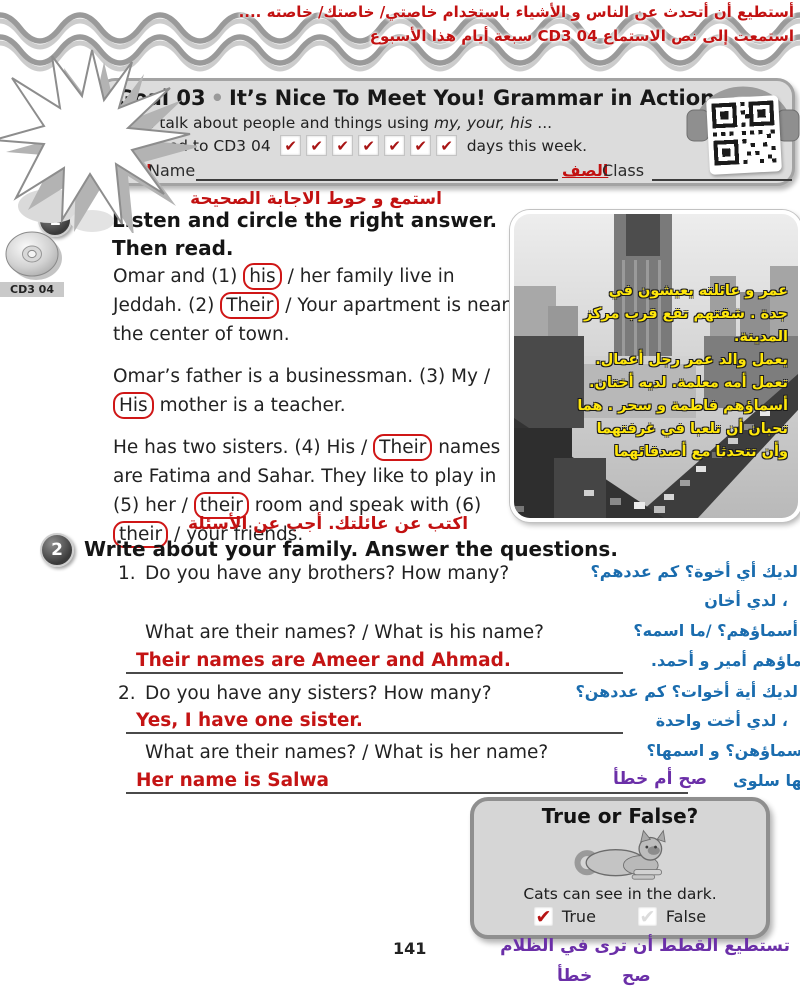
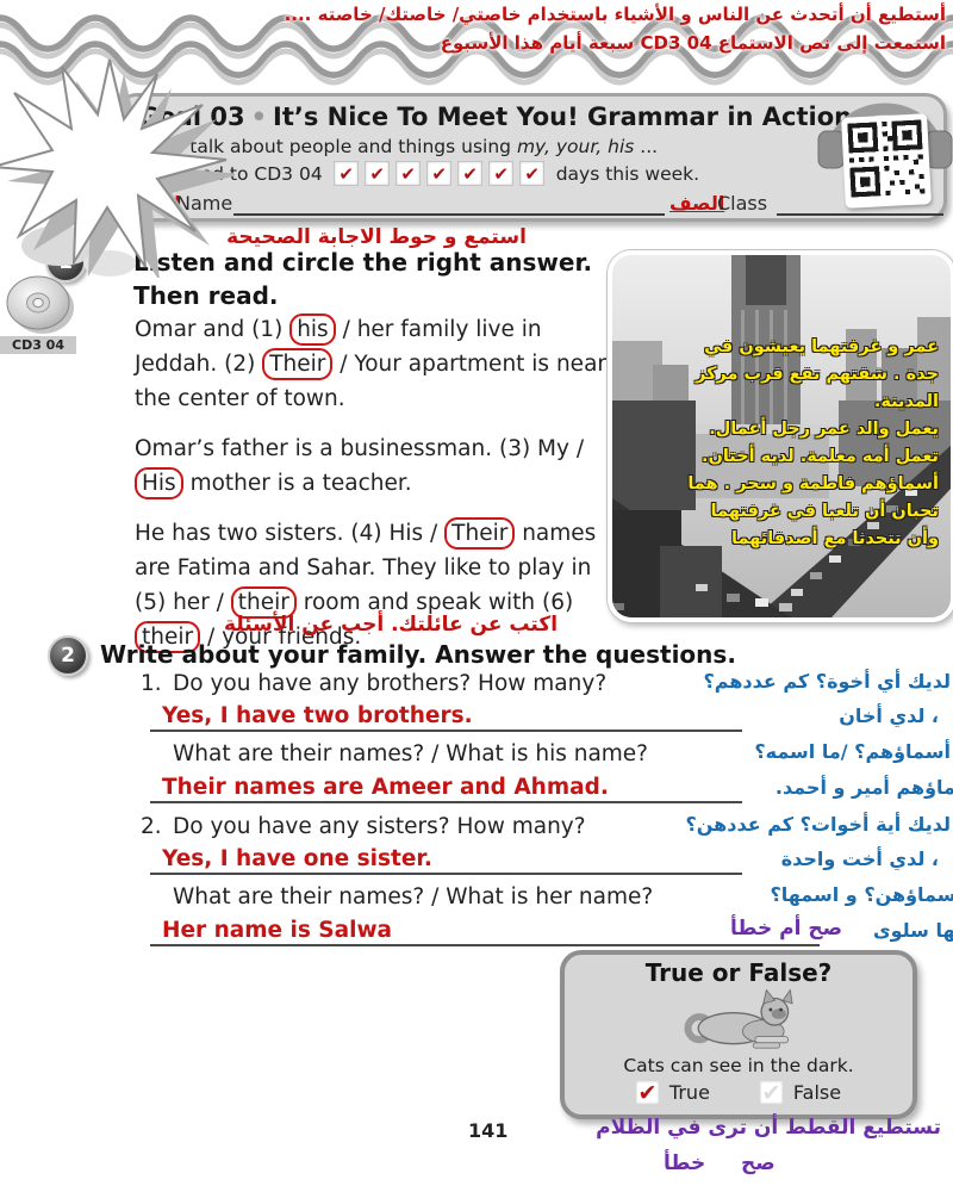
  أستطيع أن أتحدث عن الناس و الأشياء باستخدام خاصتي/ خاصتك/ خاصته ....
  استمعت إلى نص الاستماع CD3 04 سبعة أيام هذا الأسبوع
  Gol 03 • It’s Nice To Meet You! Grammar in Action
  talk about people and things using my, your, his ...
  ✔
  ✔
  ✔
  ✔
  ✔
  ✔
  ✔
  days this week.
  Name
  الصف
  Class
  استمع و حوط الاجابة الصحيحة
  CD3 04
  sten and circle the right answer.
  Then read.
  Omar and (1) his / her family live in Jeddah. (2) Their / Your apartment is near the center of town.
  Omar’s father is a businessman. (3) My / His mother is a teacher.
  He has two sisters. (4) His / Their names are Fatima and Sahar. They like to play in (5) her / their room and speak with (6) their / your friends.
- عمر و عائلته يعيشون في
+ عمر و غرفتهما يعيشون في
  جدة . شقتهم تقع قرب مركز
  المدينة.
  يعمل والد عمر رجل أعمال.
  تعمل أمه معلمة. لديه أختان.
  أسماؤهم فاطمة و سحر . هما
  تحبان أن تلعبا في غرفتهما
  وأن تتحدثا مع أصدقائهما
  اكتب عن عائلتك. أجب عن الأسئلة
  2
  Write about your family. Answer the questions.
  1.
  Do you have any brothers? How many?
  لديك أي أخوة؟ كم عددهم؟
+ Yes, I have two brothers.
  ، لدي أخان
  What are their names? / What is his name?
  أسماؤهم؟ /ما اسمه؟
  Their names are Ameer and Ahmad.
  ماؤهم أمير و أحمد.
  2.
  Do you have any sisters? How many?
  لديك أية أخوات؟ كم عددهن؟
  Yes, I have one sister.
  ، لدي أخت واحدة
  What are their names? / What is her name?
  سماؤهن؟ و اسمها؟
  Her name is Salwa
  صح أم خطأ
  True or False?
  Cats can see in the dark.
  ✔
  True
  ✔
  False
  141
  تستطيع القطط أن ترى في الظلام
  خطأ
  صح
